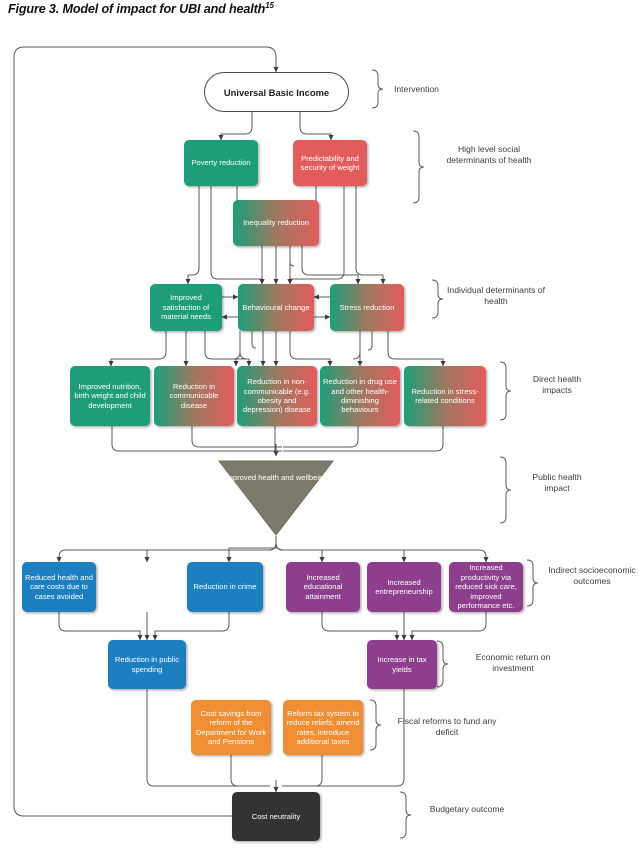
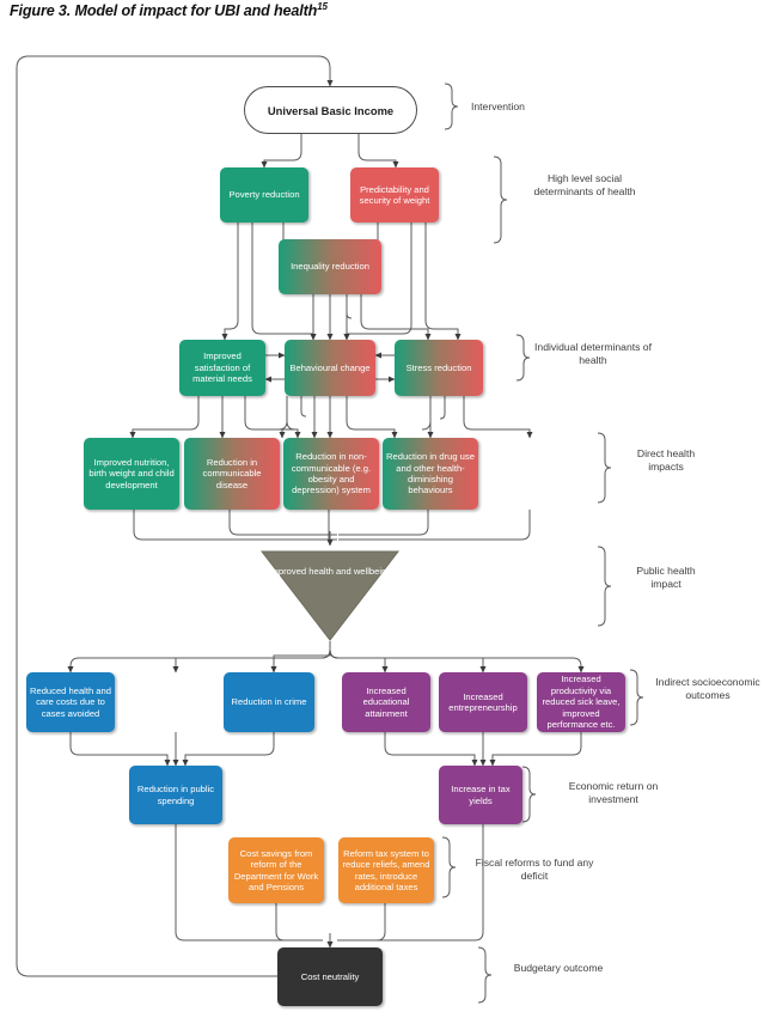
  Figure 3. Model of impact for UBI and health15
  Universal Basic Income
  Poverty reduction
  Predictability and security of weight
  Inequality reduction
  Improved satisfaction of material needs
  Behavioural change
  Stress reduction
  Improved nutrition, birth weight and child development
  Reduction in communicable disease
- Reduction in non-communicable (e.g. obesity and depression) disease
+ Reduction in non-communicable (e.g. obesity and depression) system
  Reduction in drug use and other health-diminishing behaviours
- Reduction in stress-related conditions
  Improved health and wellbeing
  Reduced health and care costs due to cases avoided
  Reduction in crime
  Increased educational attainment
  Increased entrepreneurship
- Increased productivity via reduced sick care, improved performance etc.
+ Increased productivity via reduced sick leave, improved performance etc.
  Reduction in public spending
  Increase in tax yields
  Cost savings from reform of the Department for Work and Pensions
  Reform tax system to reduce reliefs, amend rates, introduce additional taxes
  Cost neutrality
  Intervention
  High level social determinants of health
  Individual determinants of health
  Direct health impacts
  Public health impact
  Indirect socioeconomic outcomes
  Economic return on investment
  Fiscal reforms to fund any deficit
  Budgetary outcome
